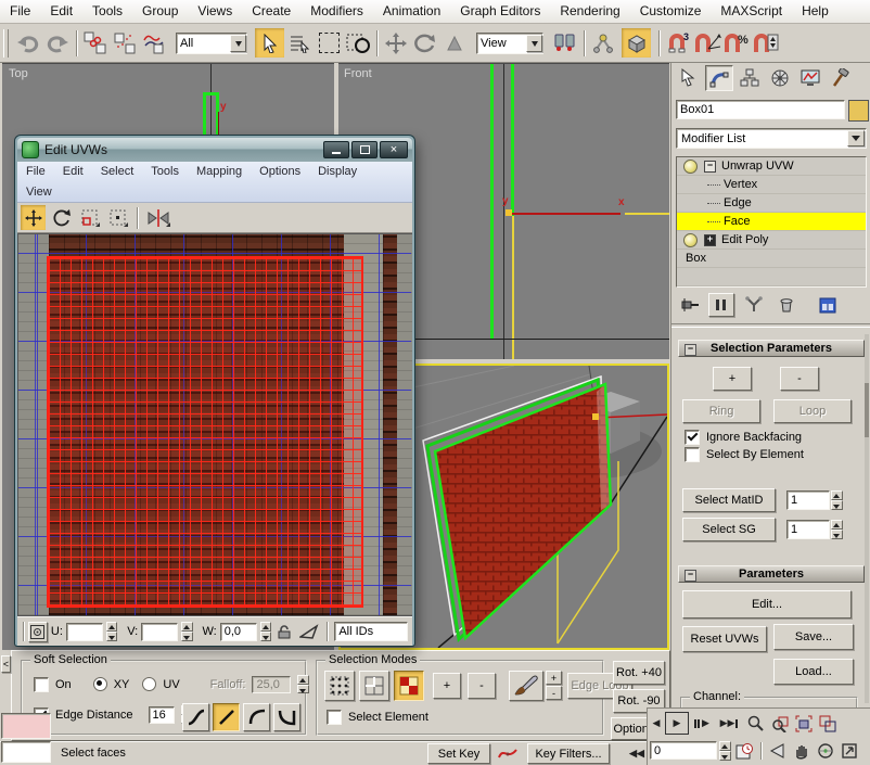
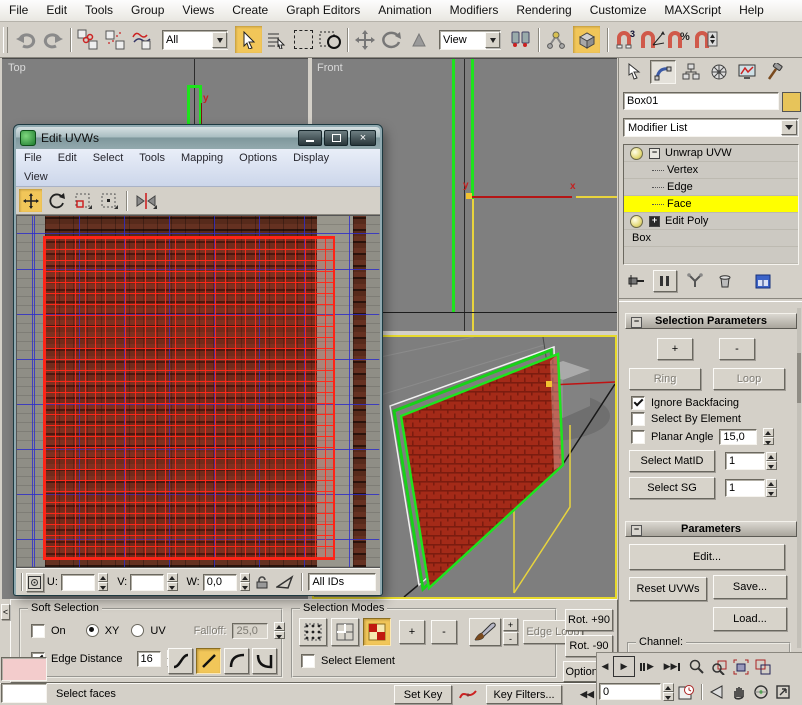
  Top
  y
  Front
  y
  x
  Box01
  Modifier List
  −
  Unwrap UVW
  Vertex
  Edge
  Face
  +
  Edit Poly
  Box
  −
  Selection Parameters
  +
  -
  Ring
  Loop
  Ignore Backfacing
  Select By Element
+ Planar Angle
+ 15,0
  Select MatID
  1
  Select SG
  1
  −
  Parameters
  Edit...
  Reset UVWs
  Save...
  Load...
  Channel:
  Soft Selection
  On
  XY
  UV
  Falloff:
  25,0
  Edge Distance
  16
  Selection Modes
  +
  -
  +
  -
  Edge Loop
  Select Element
- Rot. +40
+ Rot. +90
  Rot. -90
  <
  Select faces
  Set Key
  Key Filters...
  ◀
  ◀
  ◀
  ▶
  ▶
  ▶
  ▶
  0
  File
  Edit
  Tools
  Group
  Views
  Create
- Modifiers
+ Graph Editors
  Animation
- Graph Editors
+ Modifiers
  Rendering
  Customize
  MAXScript
  Help
  All
  View
  3
  %
  Edit UVWs
  ×
  File
  Edit
  Select
  Tools
  Mapping
  Options
  Display
  View
  U:
  V:
  W:
  0,0
  All IDs
